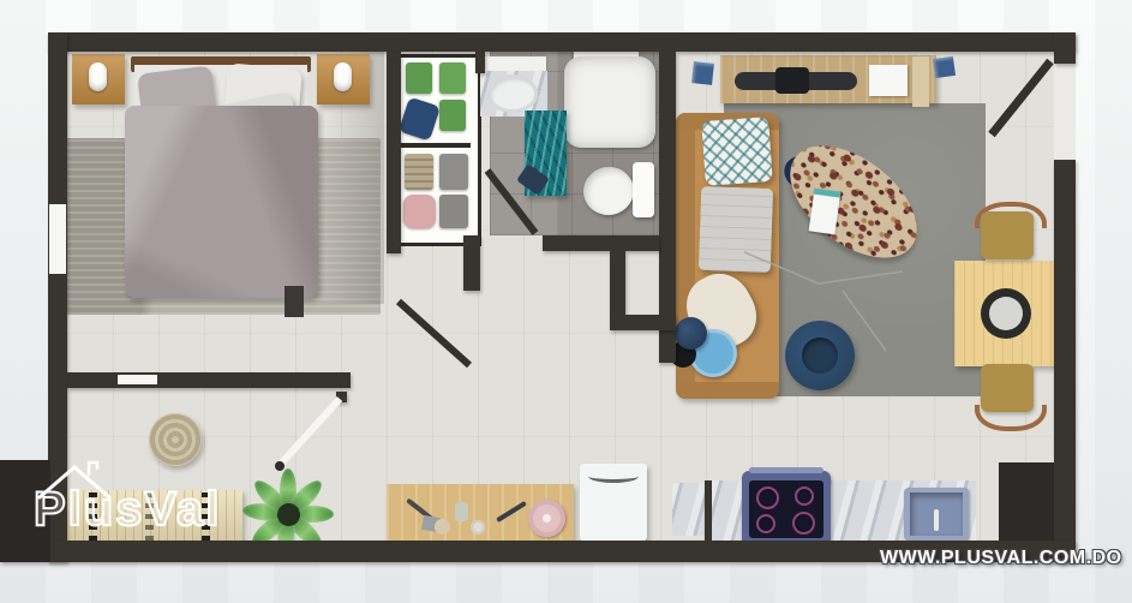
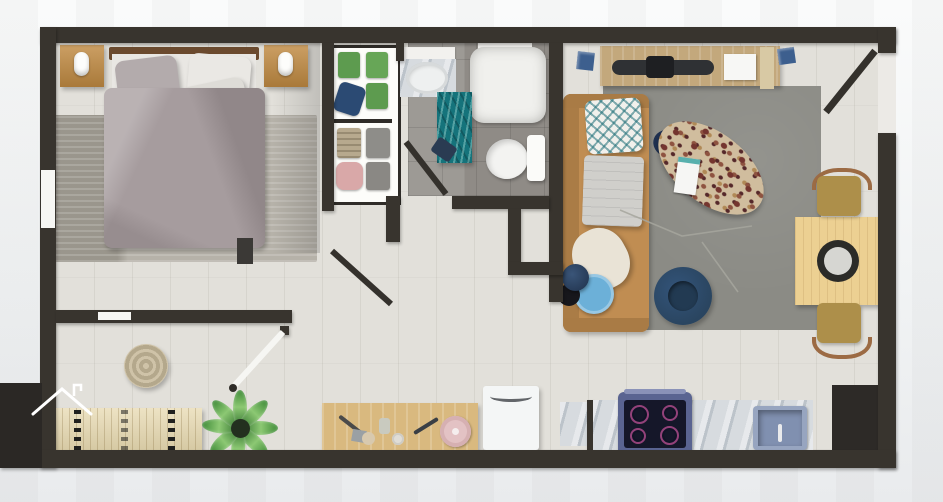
- PlusVal
- WWW.PLUSVAL.COM.DO
